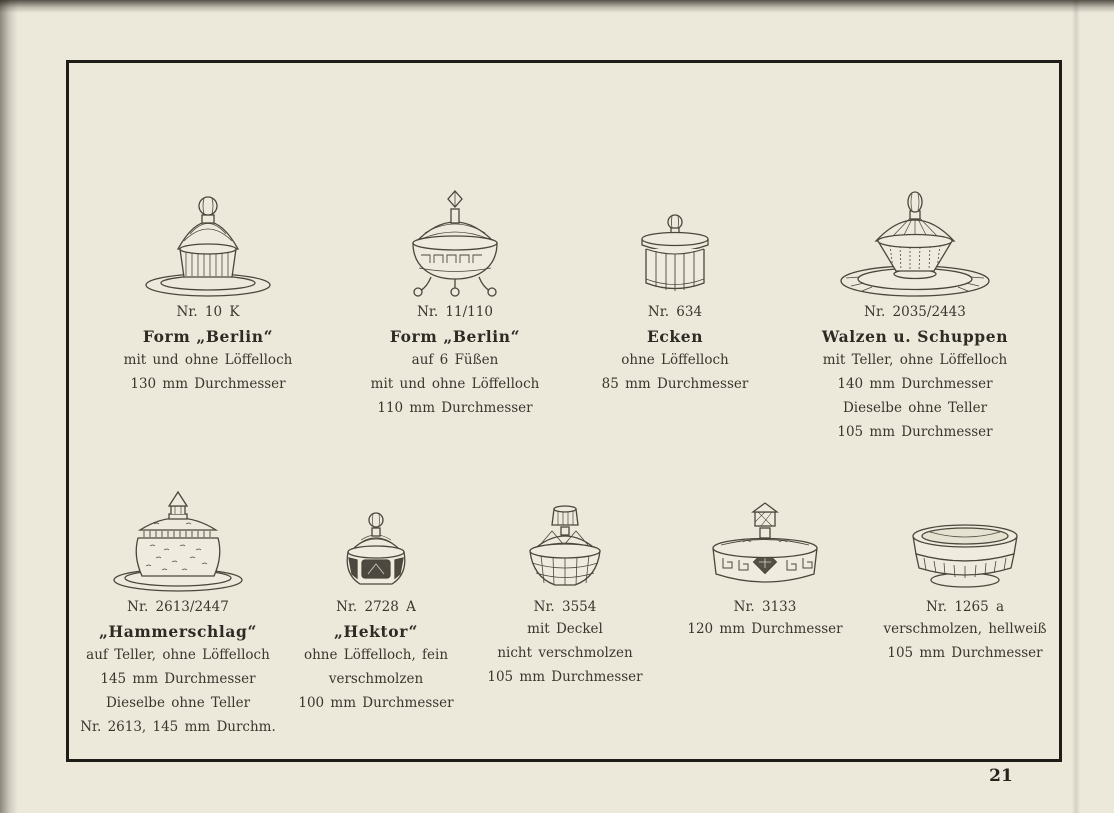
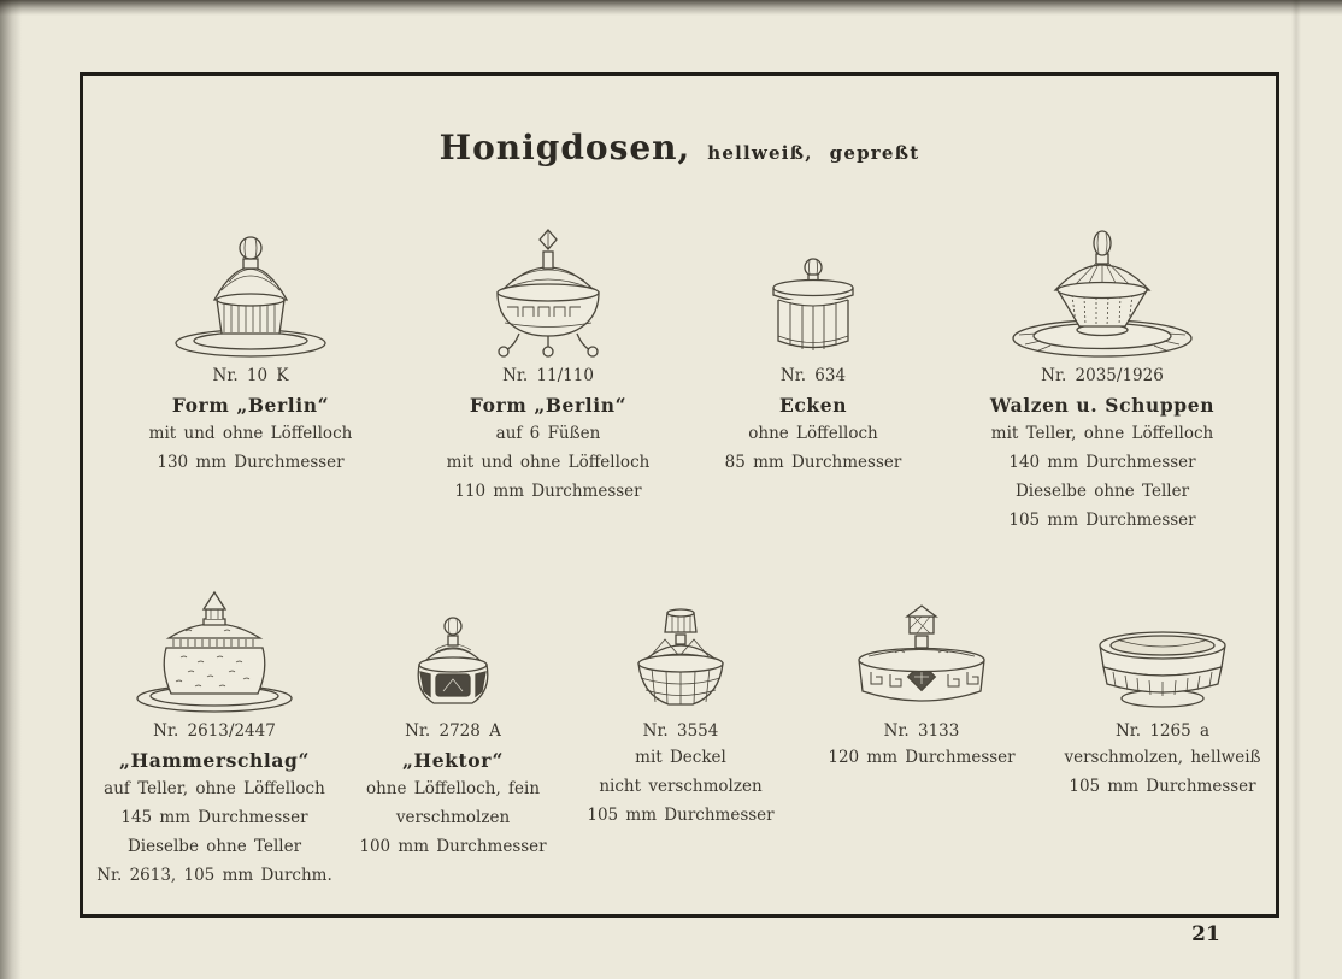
+ Honigdosen, hellweiß, gepreßt
  Nr. 10 K
  Form „Berlin“
  mit und ohne Löffelloch
  130 mm Durchmesser
  Nr. 11/110
  Form „Berlin“
  auf 6 Füßen
  mit und ohne Löffelloch
  110 mm Durchmesser
  Nr. 634
  Ecken
  ohne Löffelloch
  85 mm Durchmesser
- Nr. 2035/2443
+ Nr. 2035/1926
  Walzen u. Schuppen
  mit Teller, ohne Löffelloch
  140 mm Durchmesser
  Dieselbe ohne Teller
  105 mm Durchmesser
  Nr. 2613/2447
  „Hammerschlag“
  auf Teller, ohne Löffelloch
  145 mm Durchmesser
  Dieselbe ohne Teller
- Nr. 2613, 145 mm Durchm.
+ Nr. 2613, 105 mm Durchm.
  Nr. 2728 A
  „Hektor“
  ohne Löffelloch, fein
  verschmolzen
  100 mm Durchmesser
  Nr. 3554
  mit Deckel
  nicht verschmolzen
  105 mm Durchmesser
  Nr. 3133
  120 mm Durchmesser
  Nr. 1265 a
  verschmolzen, hellweiß
  105 mm Durchmesser
  21
